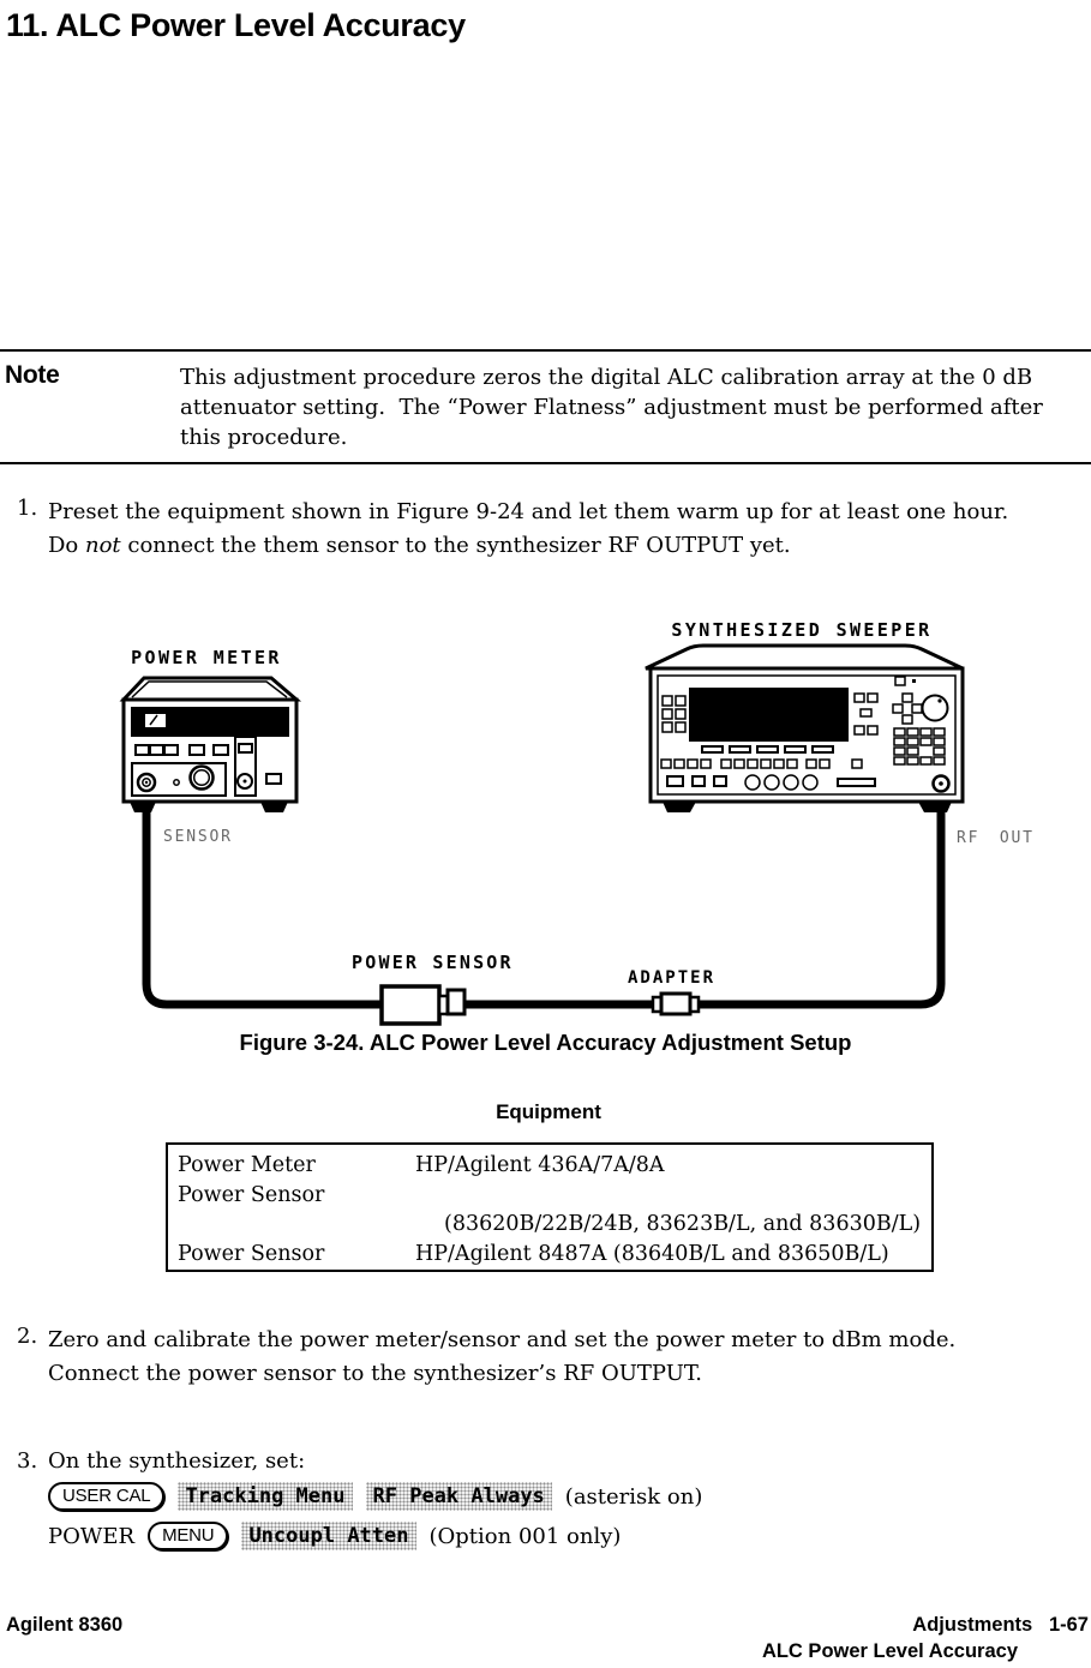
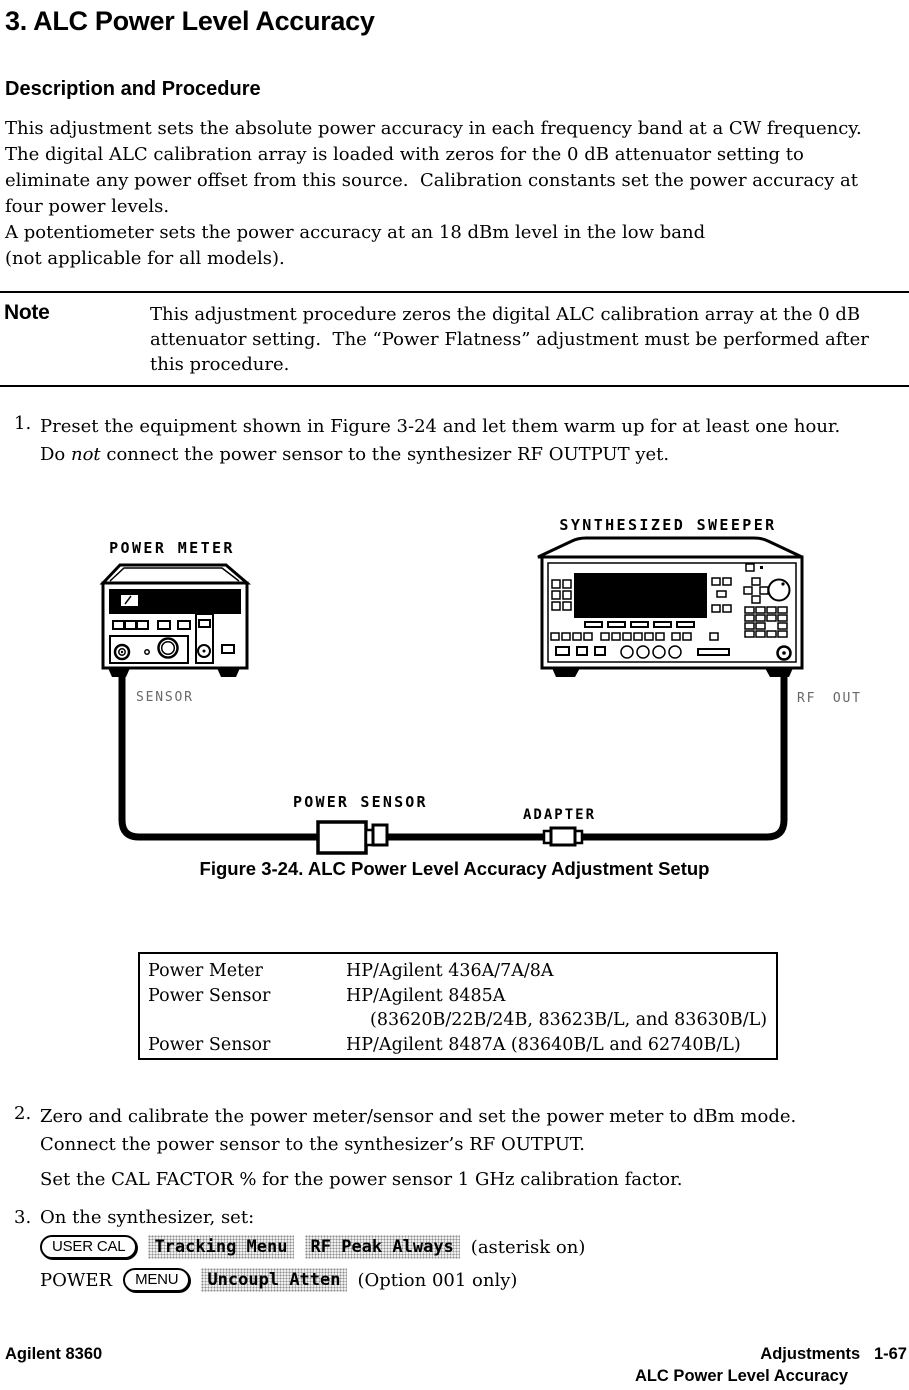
- 11. ALC Power Level Accuracy
+ 3. ALC Power Level Accuracy
+ Description and Procedure
+ This adjustment sets the absolute power accuracy in each frequency band at a CW frequency.
+ The digital ALC calibration array is loaded with zeros for the 0 dB attenuator setting to
+ eliminate any power offset from this source. Calibration constants set the power accuracy at
+ four power levels.
+ A potentiometer sets the power accuracy at an 18 dBm level in the low band
+ (not applicable for all models).
  Note
  This adjustment procedure zeros the digital ALC calibration array at the 0 dB
  attenuator setting. The “Power Flatness” adjustment must be performed after
  this procedure.
  1.
- Preset the equipment shown in Figure 9-24 and let them warm up for at least one hour.
+ Preset the equipment shown in Figure 3-24 and let them warm up for at least one hour.
- Do not connect the them sensor to the synthesizer RF OUTPUT yet.
+ Do not connect the power sensor to the synthesizer RF OUTPUT yet.
  POWER METER
  SYNTHESIZED SWEEPER
  SENSOR
  RF OUT
  POWER SENSOR
  ADAPTER
  Figure 3-24. ALC Power Level Accuracy Adjustment Setup
- Equipment
  Power Meter
  HP/Agilent 436A/7A/8A
  Power Sensor
+ HP/Agilent 8485A
  (83620B/22B/24B, 83623B/L, and 83630B/L)
  Power Sensor
- HP/Agilent 8487A (83640B/L and 83650B/L)
+ HP/Agilent 8487A (83640B/L and 62740B/L)
  2.
  Zero and calibrate the power meter/sensor and set the power meter to dBm mode.
  Connect the power sensor to the synthesizer’s RF OUTPUT.
+ Set the CAL FACTOR % for the power sensor 1 GHz calibration factor.
  3.
  On the synthesizer, set:
  USER CAL
  Tracking Menu
  RF Peak Always
  (asterisk on)
  POWER
  MENU
  Uncoupl Atten
  (Option 001 only)
  Agilent 8360
  Adjustments 1-67
  ALC Power Level Accuracy
